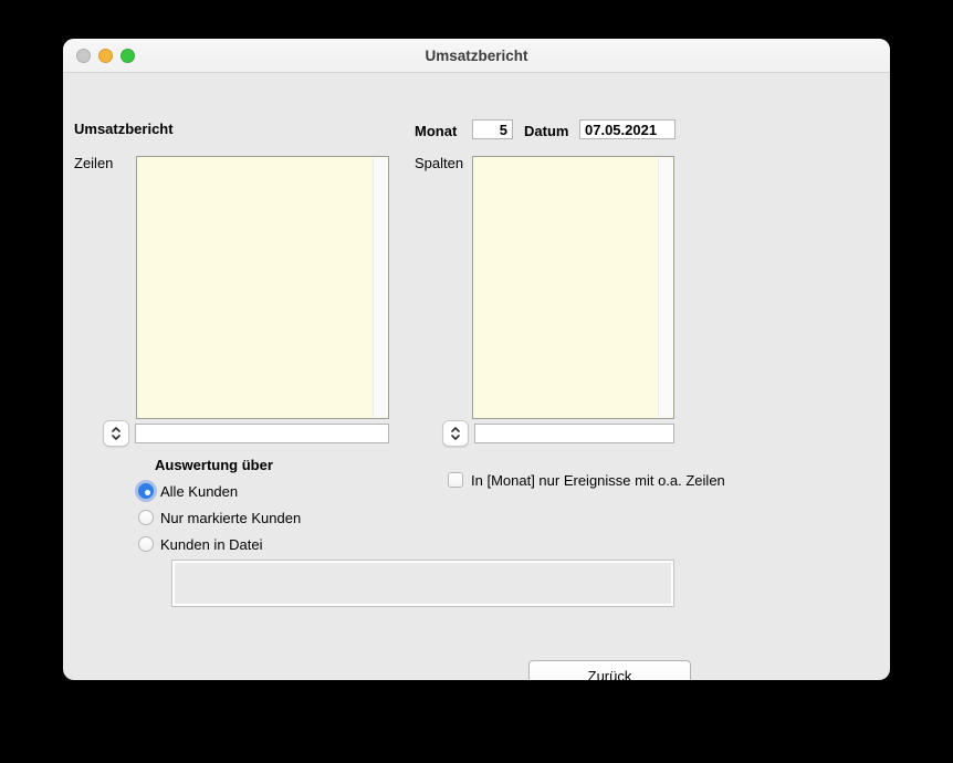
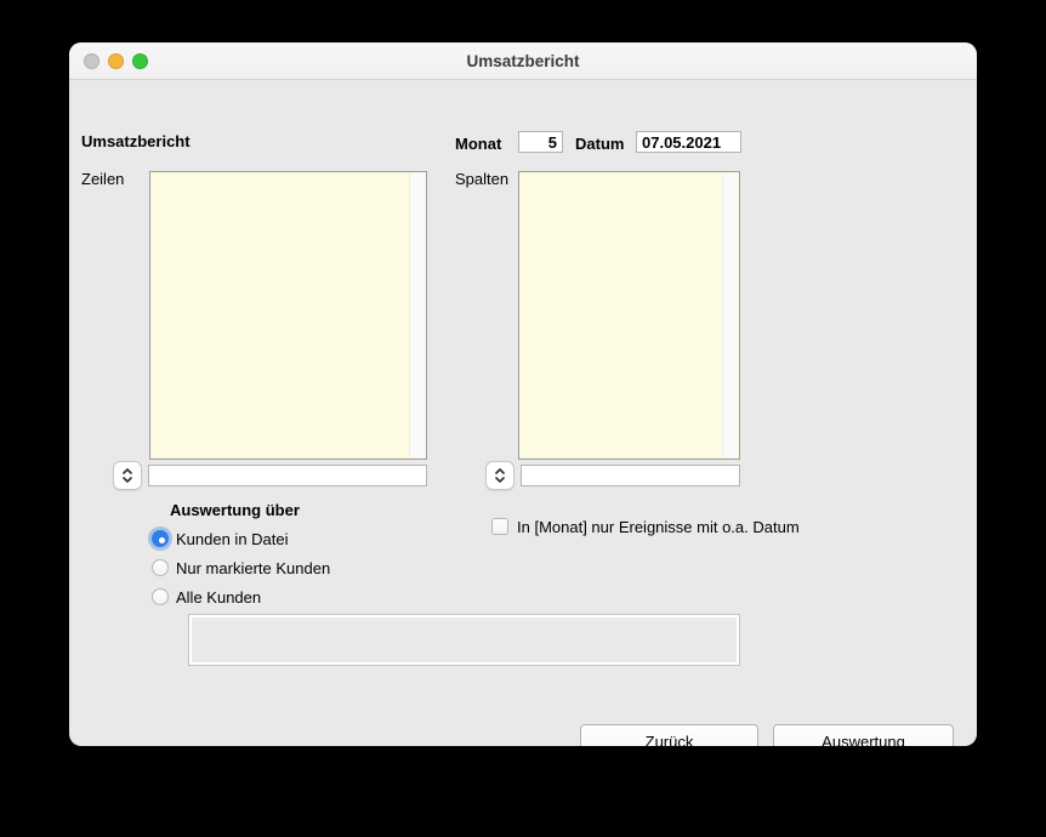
  Umsatzbericht
  Umsatzbericht
  Monat
  5
  Datum
  07.05.2021
  Zeilen
  Spalten
  Auswertung über
- Alle Kunden
+ Kunden in Datei
  Nur markierte Kunden
- Kunden in Datei
+ Alle Kunden
- In [Monat] nur Ereignisse mit o.a. Zeilen
+ In [Monat] nur Ereignisse mit o.a. Datum
  Zurück
+ Auswertung
